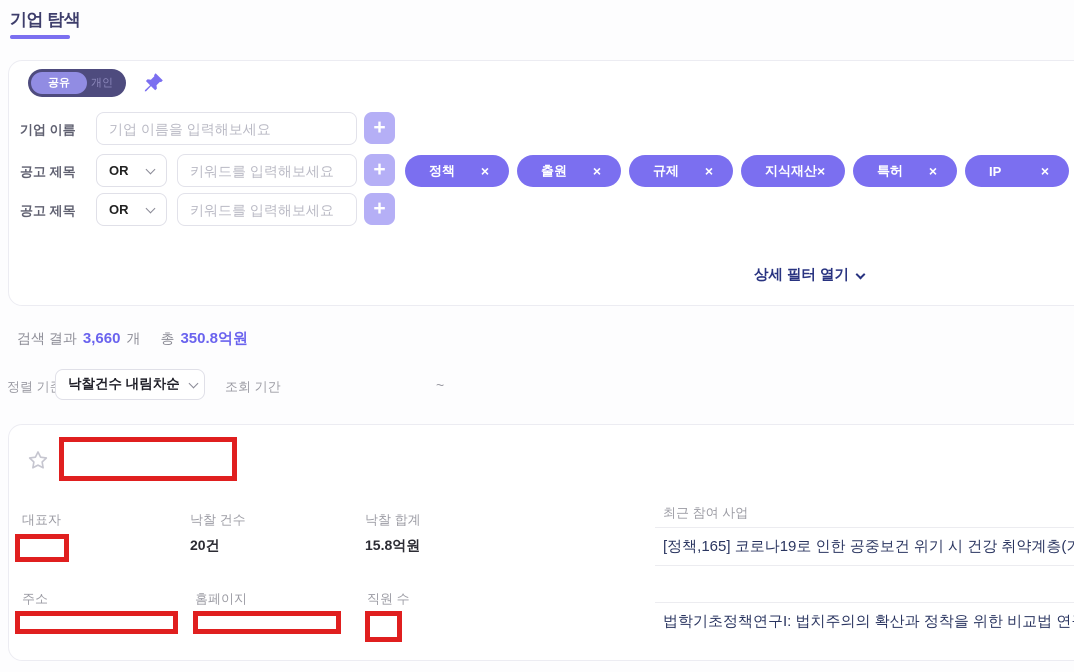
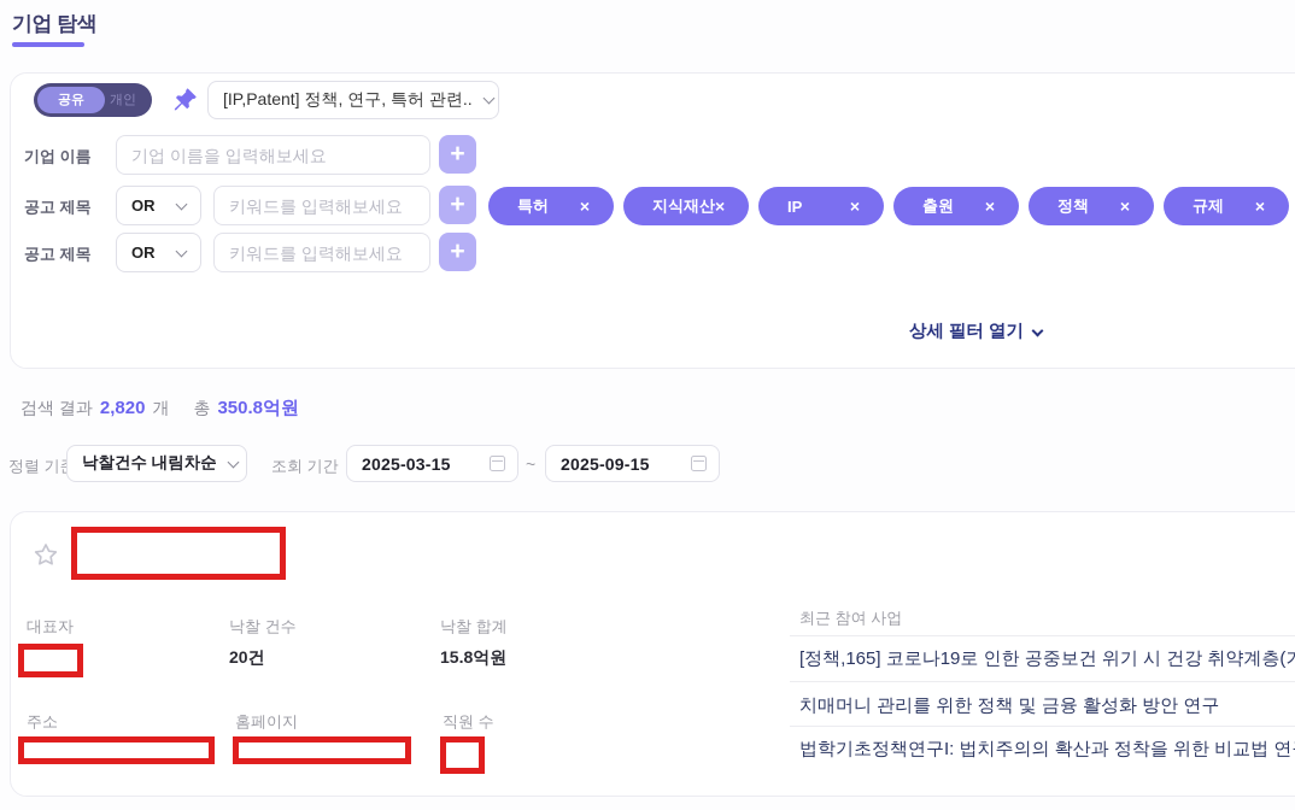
  기업 탐색
  공유
  개인
+ [IP,Patent] 정책, 연구, 특허 관련..
  기업 이름
  기업 이름을 입력해보세요
  +
  공고 제목
  OR
  키워드를 입력해보세요
  +
  공고 제목
  OR
  키워드를 입력해보세요
  +
- 정책
+ 특허
  ×
- 출원
+ 지식재산
  ×
- 규제
+ IP
  ×
- 지식재산
+ 출원
  ×
- 특허
+ 정책
  ×
- IP
+ 규제
  ×
  상세 필터 열기
  검색 결과
- 3,660
+ 2,820
  개
  총
  350.8억원
  정렬 기
  낙찰건수 내림차순
  조회 기간
+ 2025-03-15
  ~
+ 2025-09-15
  대표자
  낙찰 건수
  20건
  낙찰 합계
  15.8억원
  주소
  홈페이지
  직원 수
  최근 참여 사업
  [정책,165] 코로나19로 인한 공중보건 위기 시 건강 취약계층(
+ 치매머니 관리를 위한 정책 및 금융 활성화 방안 연구
  법학기초정책연구I: 법치주의의 확산과 정착을 위한 비교법 연
